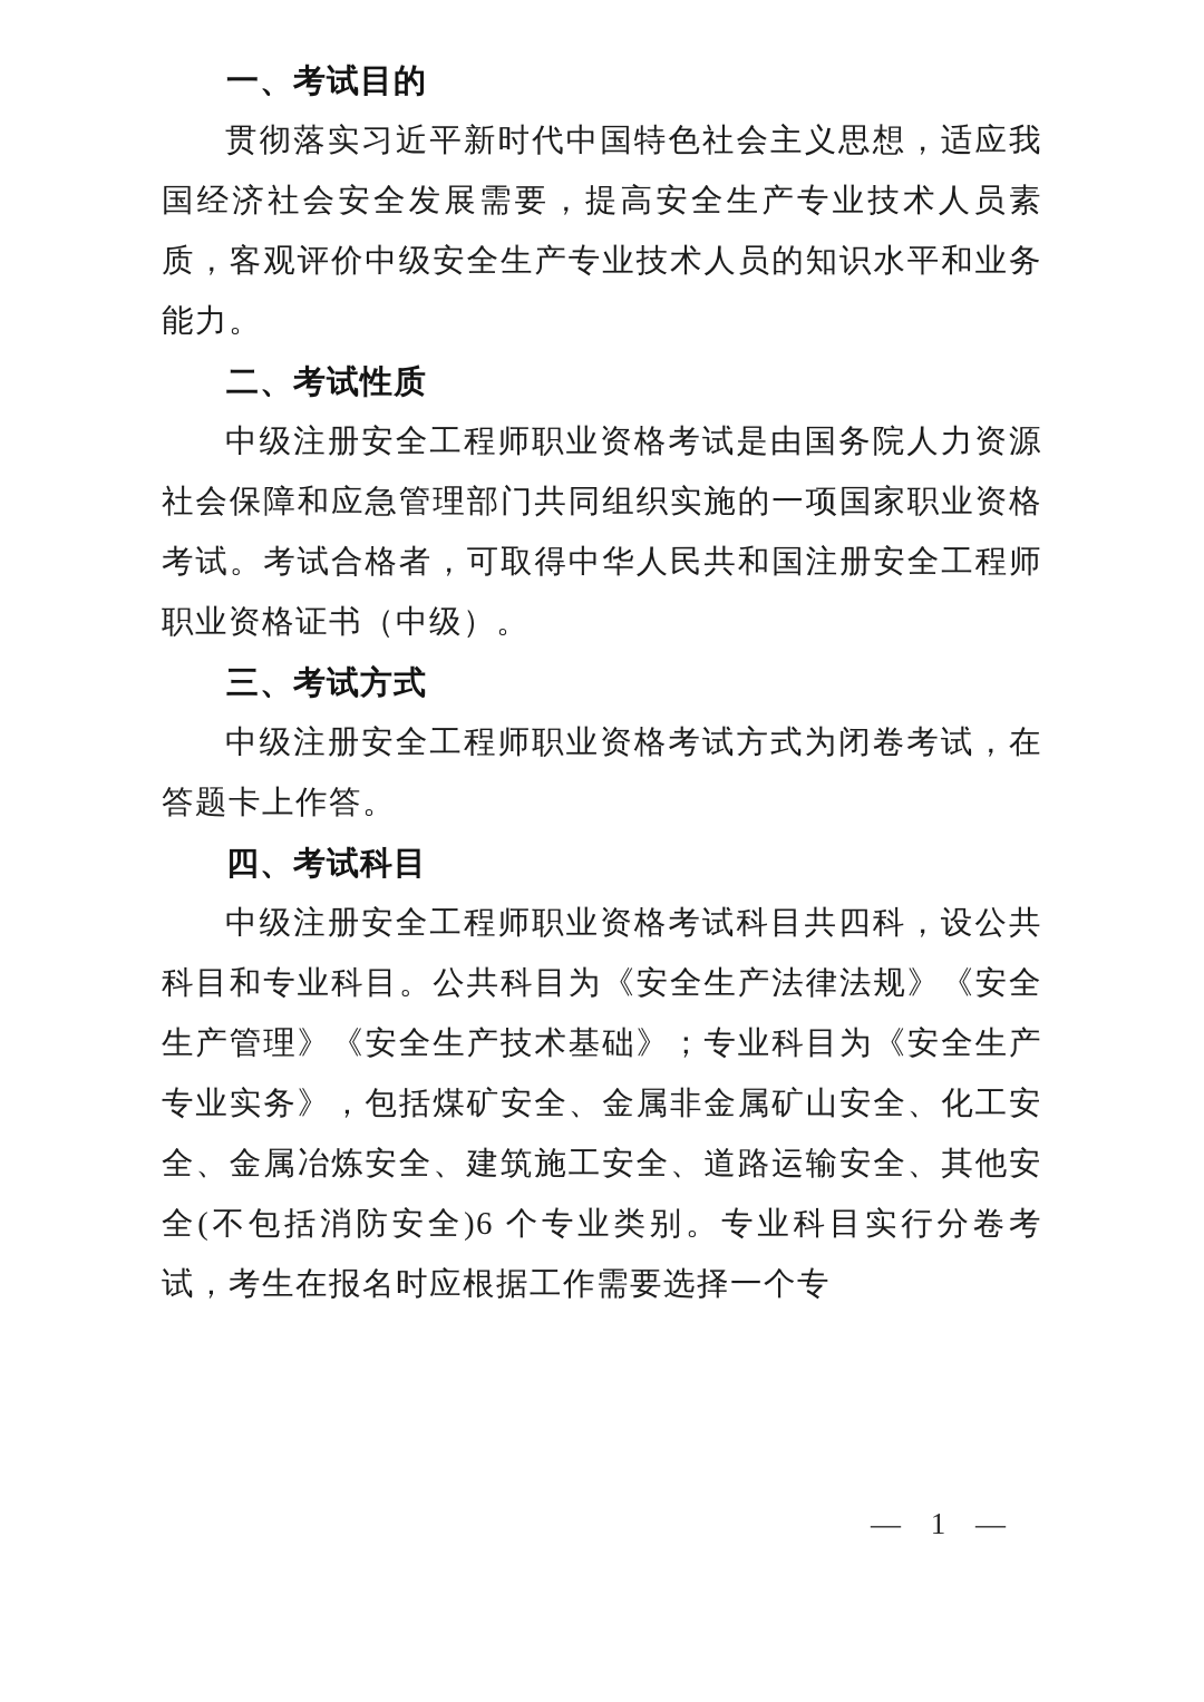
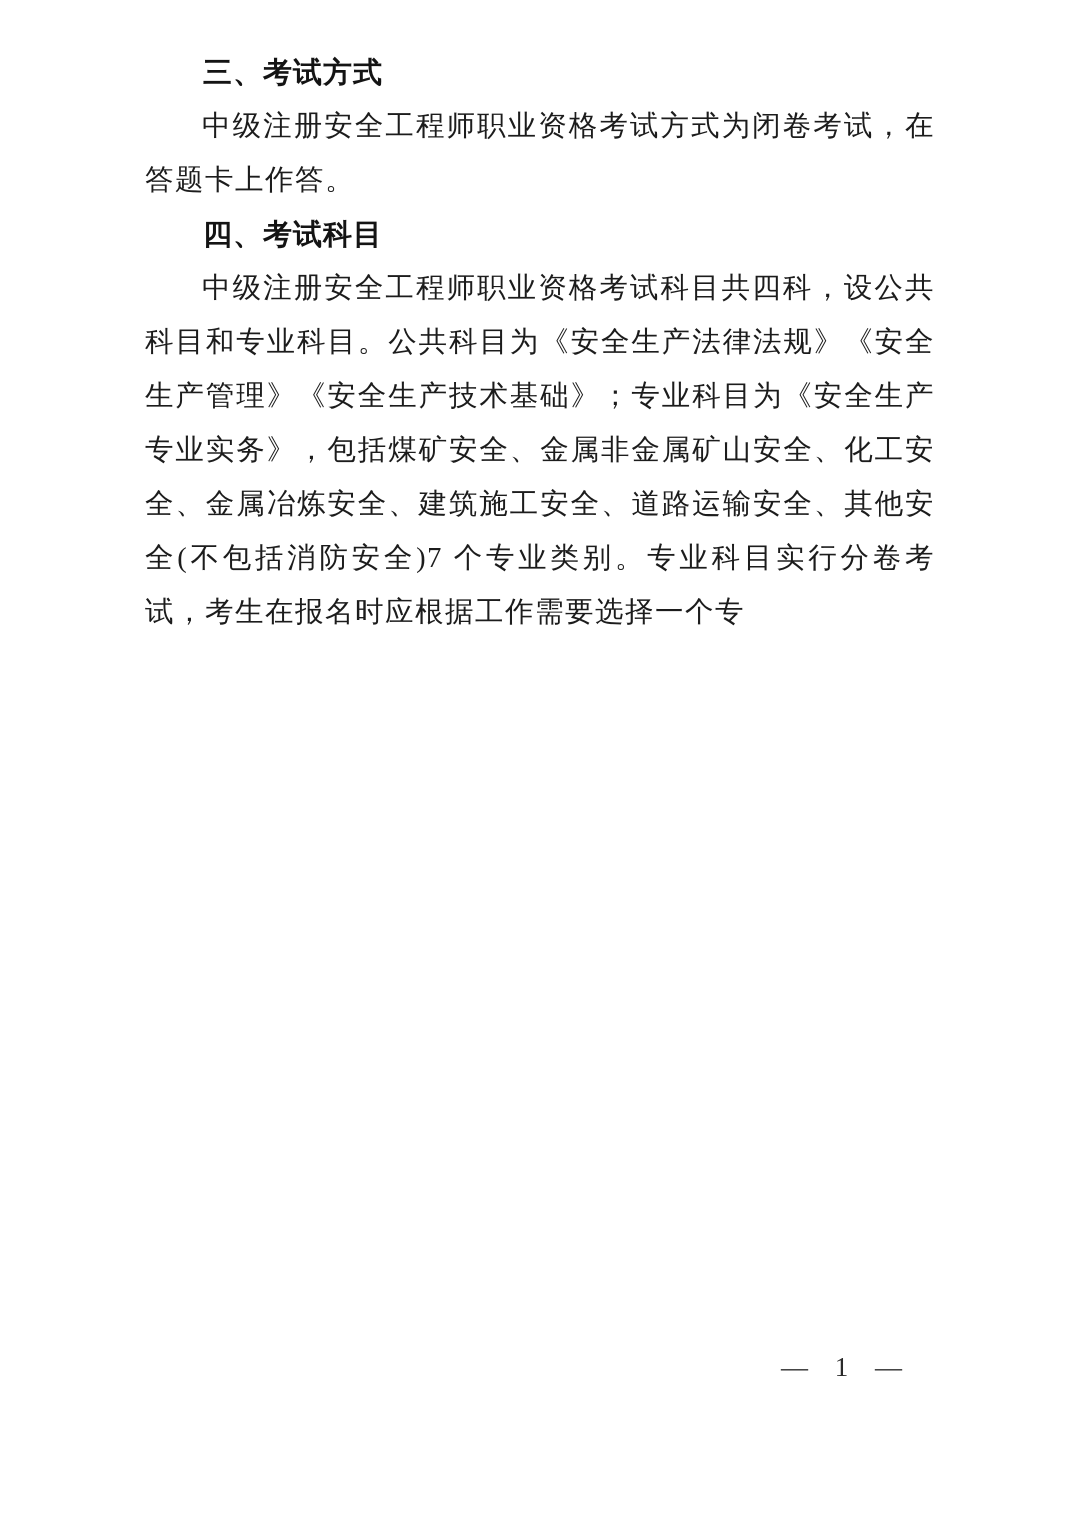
- 一、考试目的
- 贯彻落实习近平新时代中国特色社会主义思想，适应我国经济社会安全发展需要，提高安全生产专业技术人员素质，客观评价中级安全生产专业技术人员的知识水平和业务能力。
- 二、考试性质
- 中级注册安全工程师职业资格考试是由国务院人力资源社会保障和应急管理部门共同组织实施的一项国家职业资格考试。考试合格者，可取得中华人民共和国注册安全工程师职业资格证书（中级）。
  三、考试方式
  中级注册安全工程师职业资格考试方式为闭卷考试，在答题卡上作答。
  四、考试科目
- 中级注册安全工程师职业资格考试科目共四科，设公共科目和专业科目。公共科目为《安全生产法律法规》《安全生产管理》《安全生产技术基础》；专业科目为《安全生产专业实务》，包括煤矿安全、金属非金属矿山安全、化工安全、金属冶炼安全、建筑施工安全、道路运输安全、其他安全(不包括消防安全)6 个专业类别。专业科目实行分卷考试，考生在报名时应根据工作需要选择一个专
+ 中级注册安全工程师职业资格考试科目共四科，设公共科目和专业科目。公共科目为《安全生产法律法规》《安全生产管理》《安全生产技术基础》；专业科目为《安全生产专业实务》，包括煤矿安全、金属非金属矿山安全、化工安全、金属冶炼安全、建筑施工安全、道路运输安全、其他安全(不包括消防安全)7 个专业类别。专业科目实行分卷考试，考生在报名时应根据工作需要选择一个专
  — 1 —
